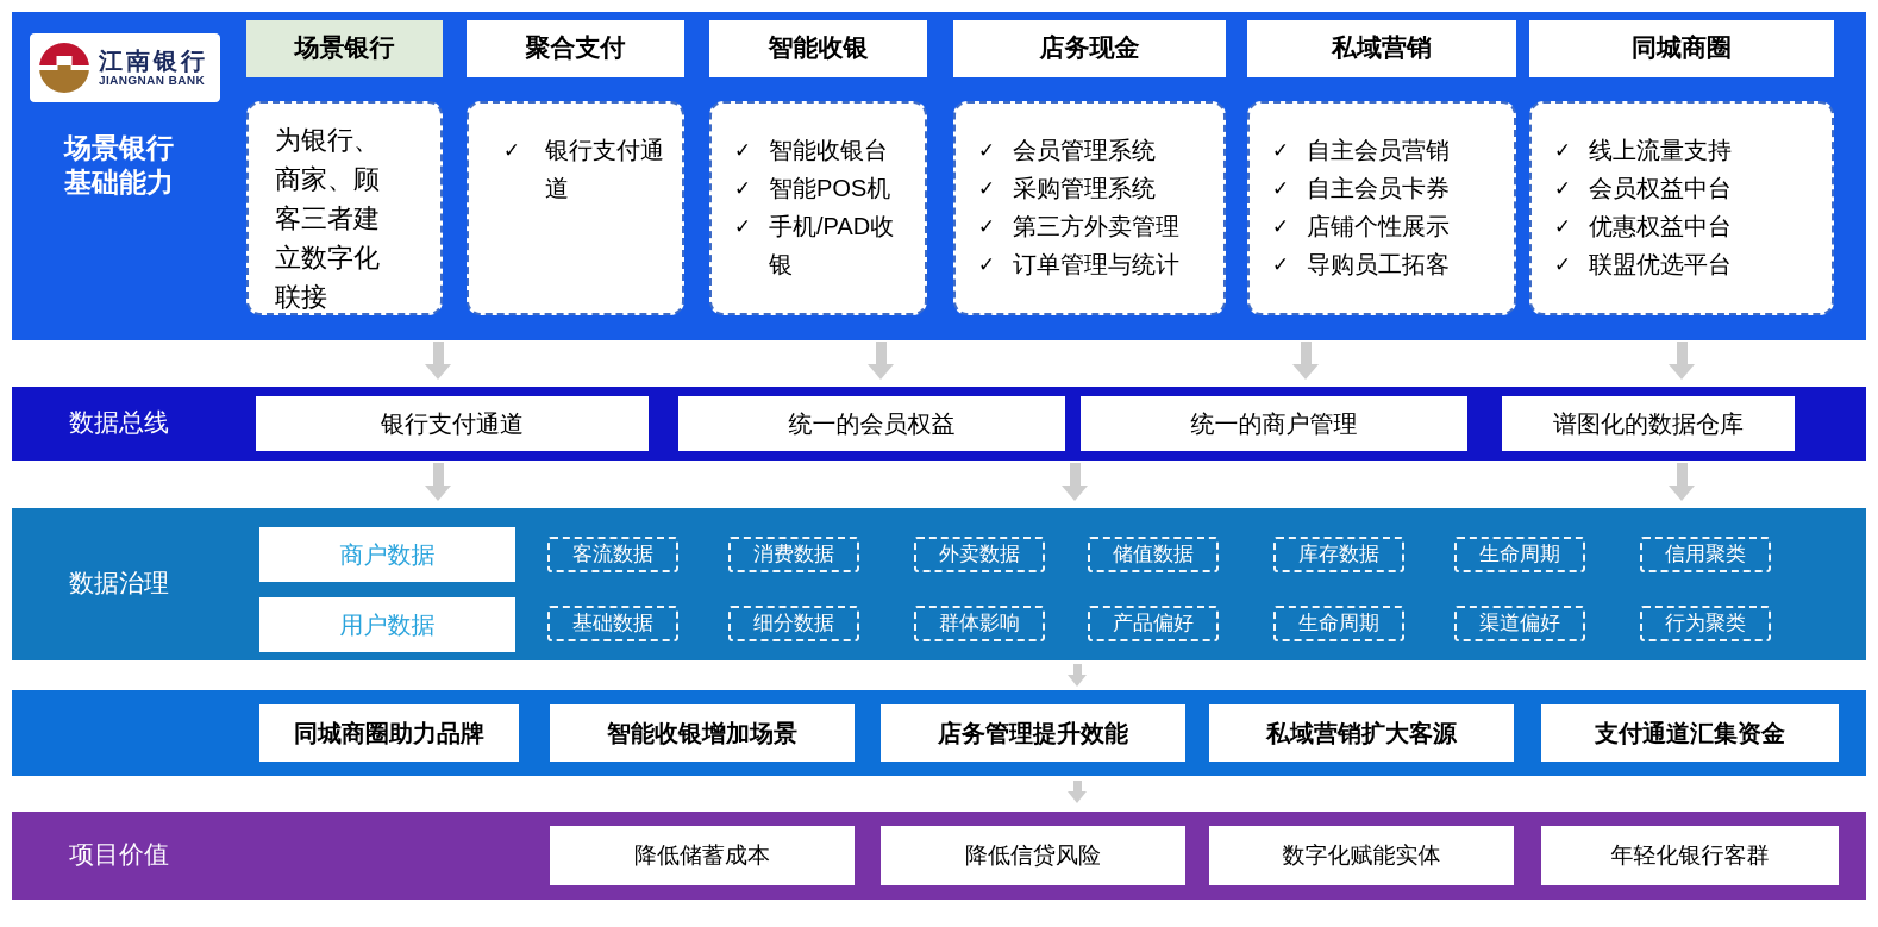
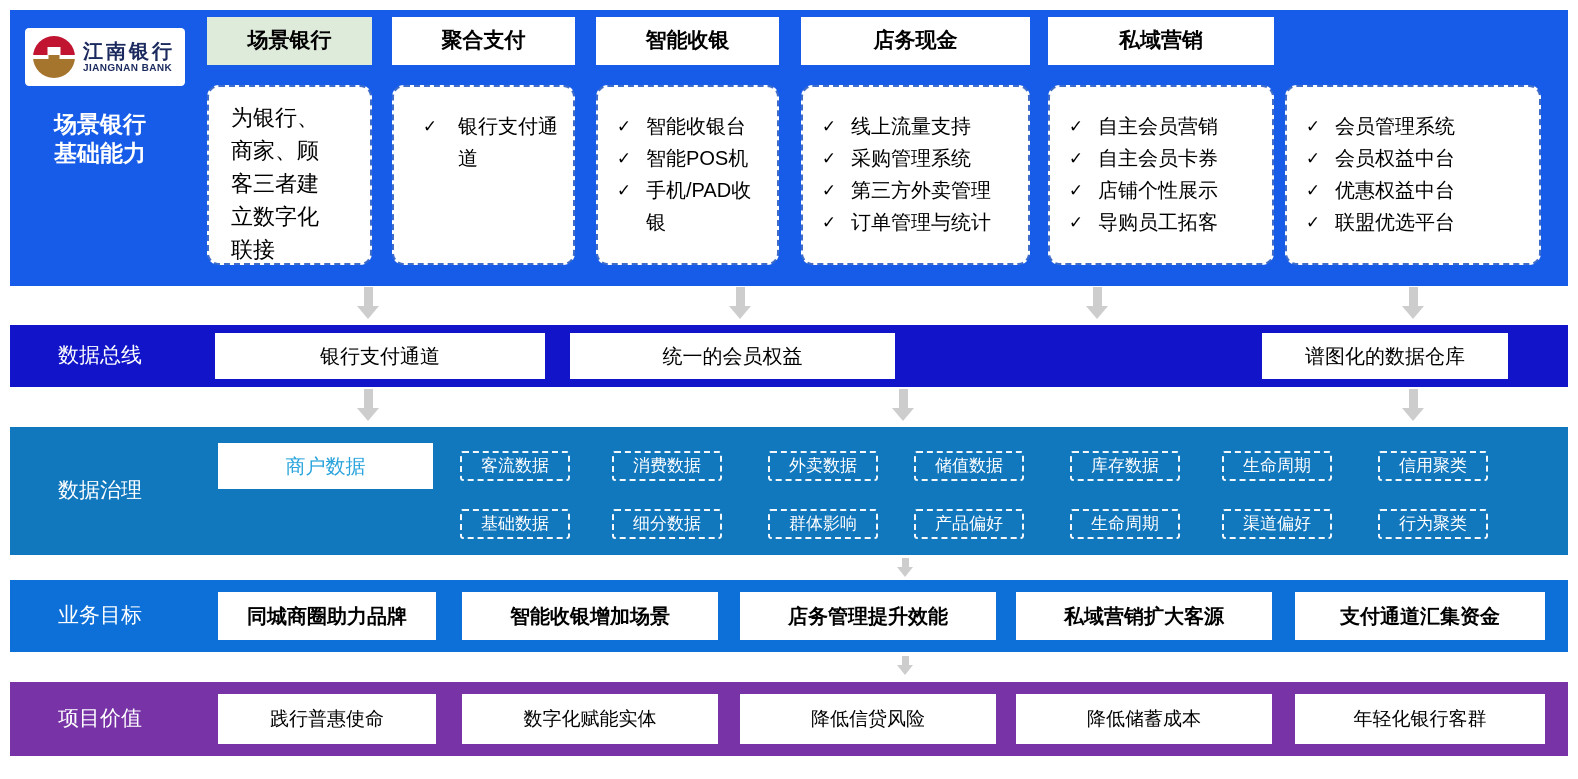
  江南银行
  JIANGNAN BANK
  场景银行
  基础能力
  场景银行
  聚合支付
  智能收银
  店务现金
  私域营销
- 同城商圈
  为银行、商家、顾客三者建立数字化联接
  ✓
  银行支付通道
  ✓
  智能收银台
  ✓
  智能POS机
  ✓
  手机/PAD收银
  ✓
- 会员管理系统
+ 线上流量支持
  ✓
  采购管理系统
  ✓
  第三方外卖管理
  ✓
  订单管理与统计
  ✓
  自主会员营销
  ✓
  自主会员卡券
  ✓
  店铺个性展示
  ✓
  导购员工拓客
  ✓
- 线上流量支持
+ 会员管理系统
  ✓
  会员权益中台
  ✓
  优惠权益中台
  ✓
  联盟优选平台
  数据总线
  银行支付通道
  统一的会员权益
- 统一的商户管理
  谱图化的数据仓库
  数据治理
  商户数据
- 用户数据
  客流数据
  消费数据
  外卖数据
  储值数据
  库存数据
  生命周期
  信用聚类
  基础数据
  细分数据
  群体影响
  产品偏好
  生命周期
  渠道偏好
  行为聚类
+ 业务目标
  同城商圈助力品牌
  智能收银增加场景
  店务管理提升效能
  私域营销扩大客源
  支付通道汇集资金
  项目价值
+ 践行普惠使命
- 降低储蓄成本
+ 数字化赋能实体
  降低信贷风险
- 数字化赋能实体
+ 降低储蓄成本
  年轻化银行客群
